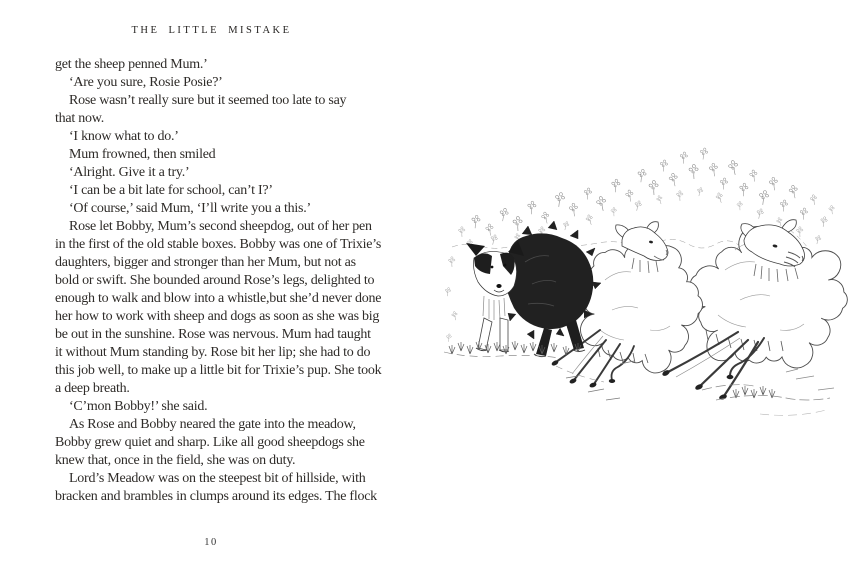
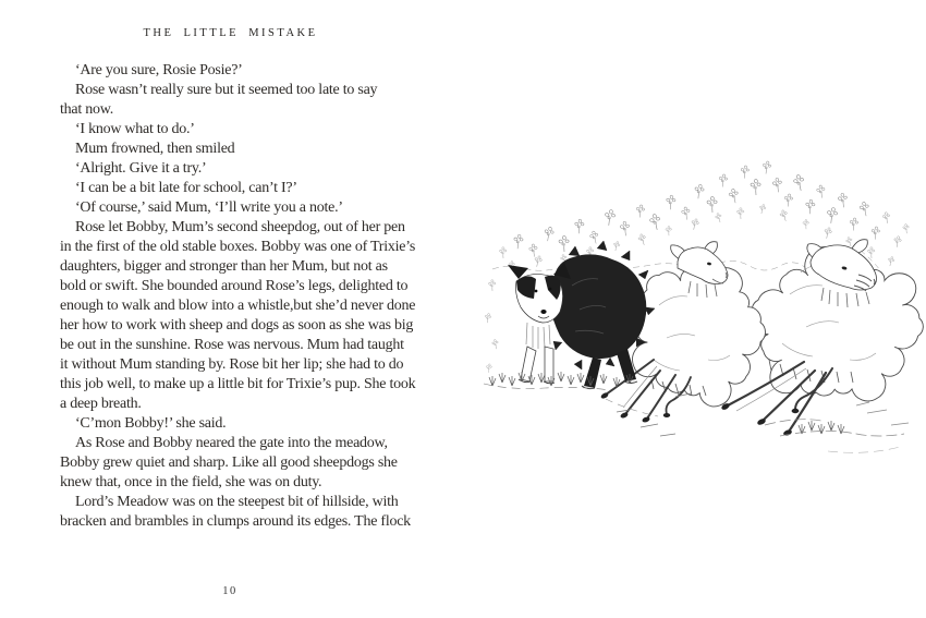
  THE LITTLE MISTAKE
- get the sheep penned Mum.’
  ‘Are you sure, Rosie Posie?’
  Rose wasn’t really sure but it seemed too late to say
  that now.
  ‘I know what to do.’
  Mum frowned, then smiled
  ‘Alright. Give it a try.’
  ‘I can be a bit late for school, can’t I?’
- ‘Of course,’ said Mum, ‘I’ll write you a this.’
+ ‘Of course,’ said Mum, ‘I’ll write you a note.’
  Rose let Bobby, Mum’s second sheepdog, out of her pen
  in the first of the old stable boxes. Bobby was one of Trixie’s
  daughters, bigger and stronger than her Mum, but not as
  bold or swift. She bounded around Rose’s legs, delighted to
  enough to walk and blow into a whistle,but she’d never done
  her how to work with sheep and dogs as soon as she was big
  be out in the sunshine. Rose was nervous. Mum had taught
  it without Mum standing by. Rose bit her lip; she had to do
  this job well, to make up a little bit for Trixie’s pup. She took
  a deep breath.
  ‘C’mon Bobby!’ she said.
  As Rose and Bobby neared the gate into the meadow,
  Bobby grew quiet and sharp. Like all good sheepdogs she
  knew that, once in the field, she was on duty.
  Lord’s Meadow was on the steepest bit of hillside, with
  bracken and brambles in clumps around its edges. The flock
  10
